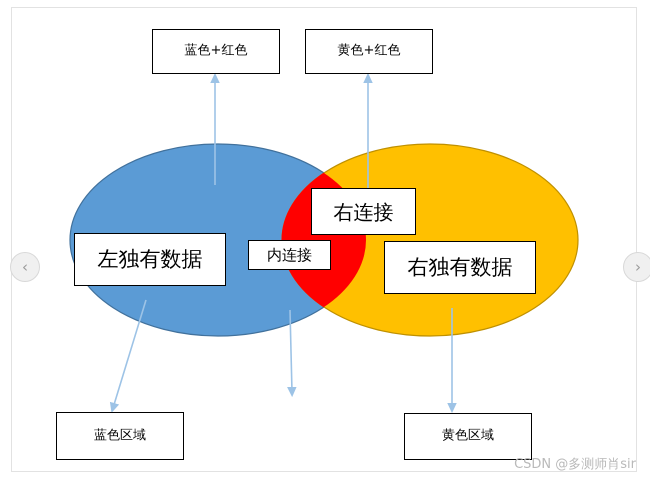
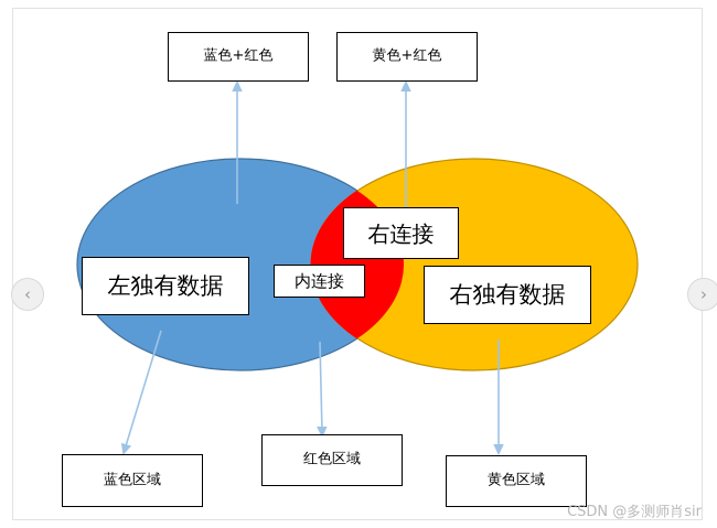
  蓝色+红色
  黄色+红色
  右连接
  内连接
  左独有数据
  右独有数据
  蓝色区域
+ 红色区域
  黄色区域
  ‹
  ›
  CSDN @多测师肖sir
